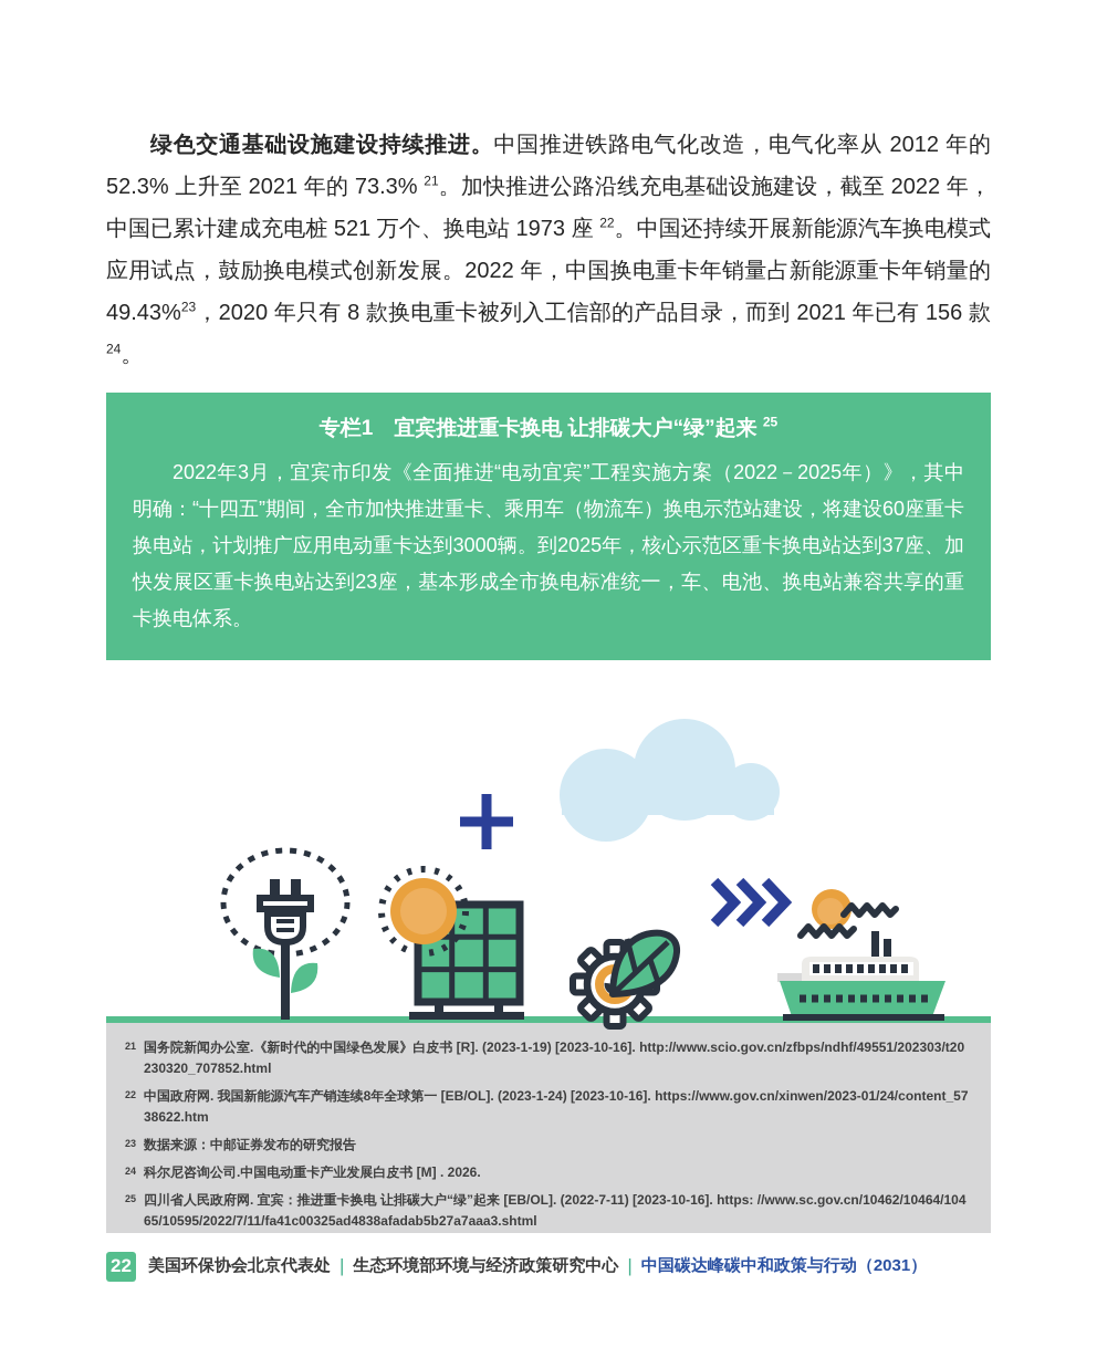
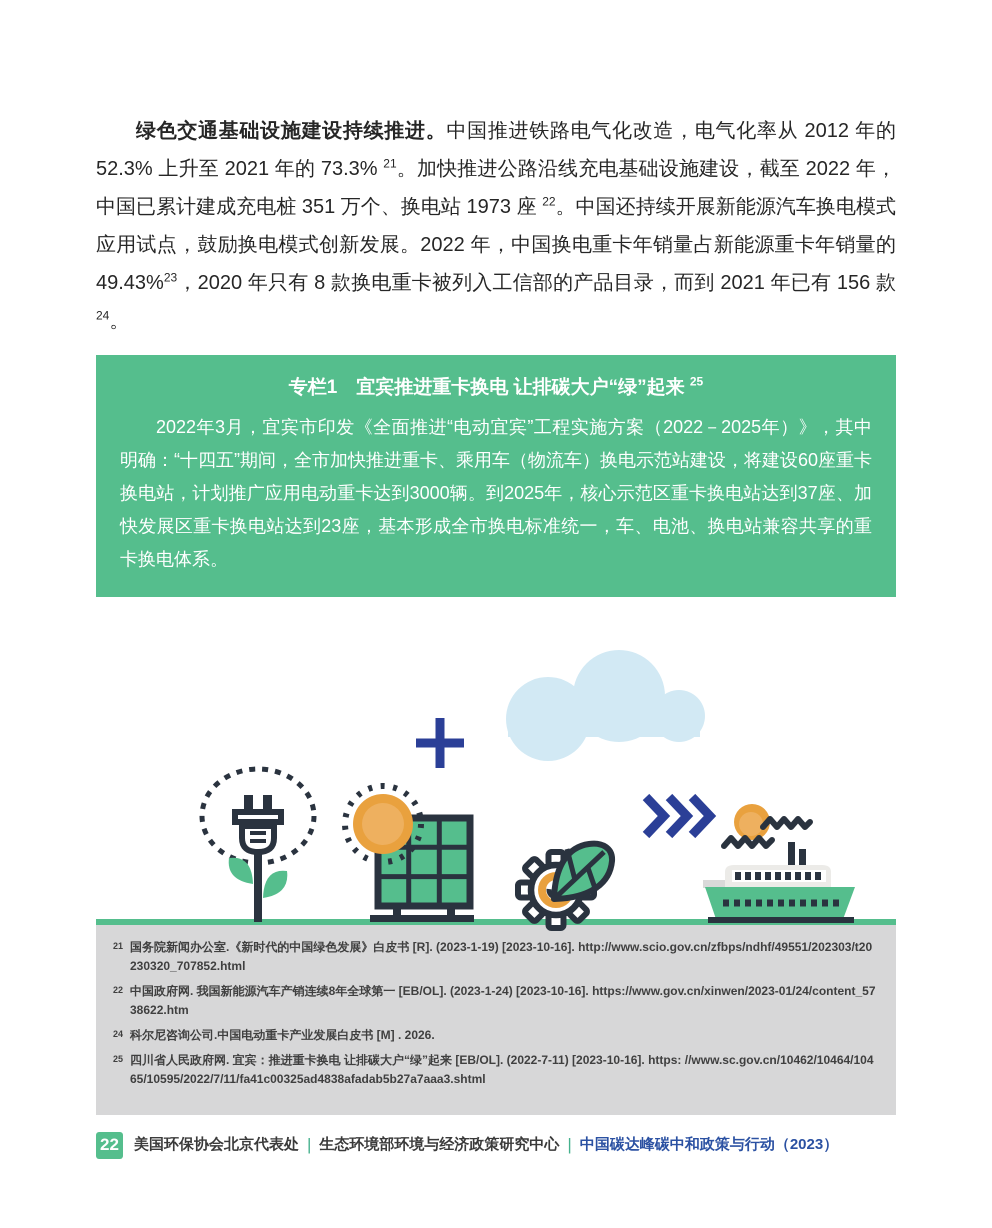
- 绿色交通基础设施建设持续推进。中国推进铁路电气化改造，电气化率从 2012 年的 52.3% 上升至 2021 年的 73.3% 21。加快推进公路沿线充电基础设施建设，截至 2022 年，中国已累计建成充电桩 521 万个、换电站 1973 座 22。中国还持续开展新能源汽车换电模式应用试点，鼓励换电模式创新发展。2022 年，中国换电重卡年销量占新能源重卡年销量的 49.43%23，2020 年只有 8 款换电重卡被列入工信部的产品目录，而到 2021 年已有 156 款 24。
+ 绿色交通基础设施建设持续推进。中国推进铁路电气化改造，电气化率从 2012 年的 52.3% 上升至 2021 年的 73.3% 21。加快推进公路沿线充电基础设施建设，截至 2022 年，中国已累计建成充电桩 351 万个、换电站 1973 座 22。中国还持续开展新能源汽车换电模式应用试点，鼓励换电模式创新发展。2022 年，中国换电重卡年销量占新能源重卡年销量的 49.43%23，2020 年只有 8 款换电重卡被列入工信部的产品目录，而到 2021 年已有 156 款 24。
  专栏1 宜宾推进重卡换电 让排碳大户“绿”起来 25
  2022年3月，宜宾市印发《全面推进“电动宜宾”工程实施方案（2022－2025年）》，其中明确：“十四五”期间，全市加快推进重卡、乘用车（物流车）换电示范站建设，将建设60座重卡换电站，计划推广应用电动重卡达到3000辆。到2025年，核心示范区重卡换电站达到37座、加快发展区重卡换电站达到23座，基本形成全市换电标准统一，车、电池、换电站兼容共享的重卡换电体系。
  21
  国务院新闻办公室.《新时代的中国绿色发展》白皮书 [R]. (2023-1-19) [2023-10-16]. http://www.scio.gov.cn/zfbps/ndhf/49551/202303/t20230320_707852.html
  22
  中国政府网. 我国新能源汽车产销连续8年全球第一 [EB/OL]. (2023-1-24) [2023-10-16]. https://www.gov.cn/xinwen/2023-01/24/content_5738622.htm
- 23
- 数据来源：中邮证券发布的研究报告
  24
  科尔尼咨询公司.中国电动重卡产业发展白皮书 [M] . 2026.
  25
  四川省人民政府网. 宜宾：推进重卡换电 让排碳大户“绿”起来 [EB/OL]. (2022-7-11) [2023-10-16]. https: //www.sc.gov.cn/10462/10464/10465/10595/2022/7/11/fa41c00325ad4838afadab5b27a7aaa3.shtml
  22
  美国环保协会北京代表处
  |
  生态环境部环境与经济政策研究中心
  |
- 中国碳达峰碳中和政策与行动（2031）
+ 中国碳达峰碳中和政策与行动（2023）
